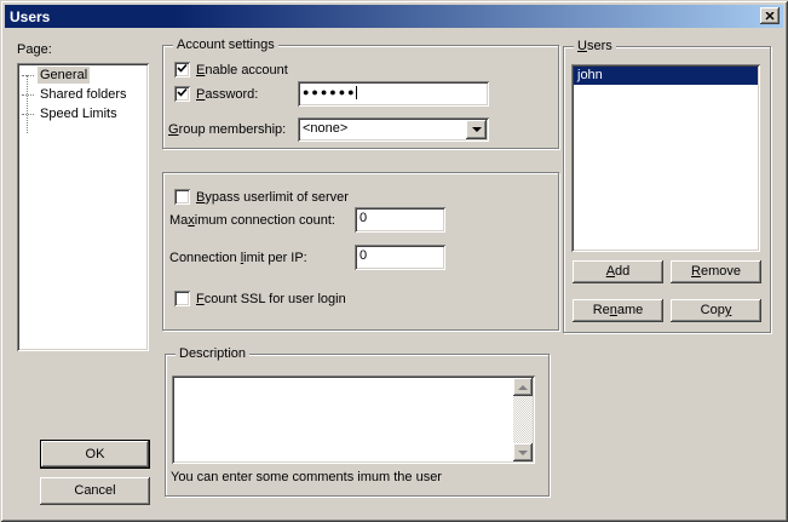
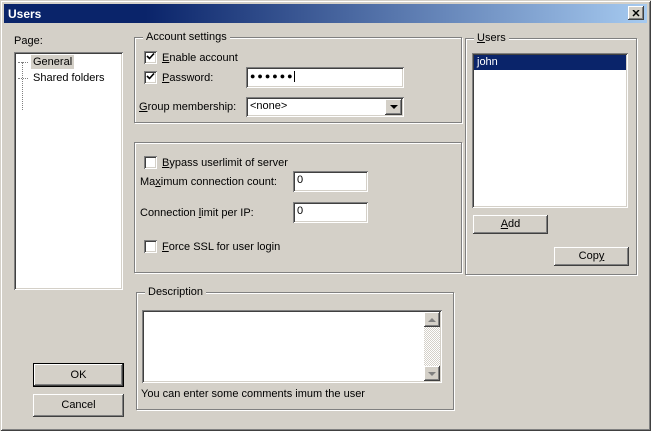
  Users
  Page:
  General
  Shared folders
- Speed Limits
  Account settings
  Enable account
  Password:
  ●●●●●●
  Group membership:
  <none>
  Bypass userlimit of server
  Maximum connection count:
  0
  Connection limit per IP:
  0
- Fcount SSL for user login
+ Force SSL for user login
  Description
  You can enter some comments imum the user
  Users
  john
  Add
- Remove
- Rename
  Copy
  OK
  Cancel
